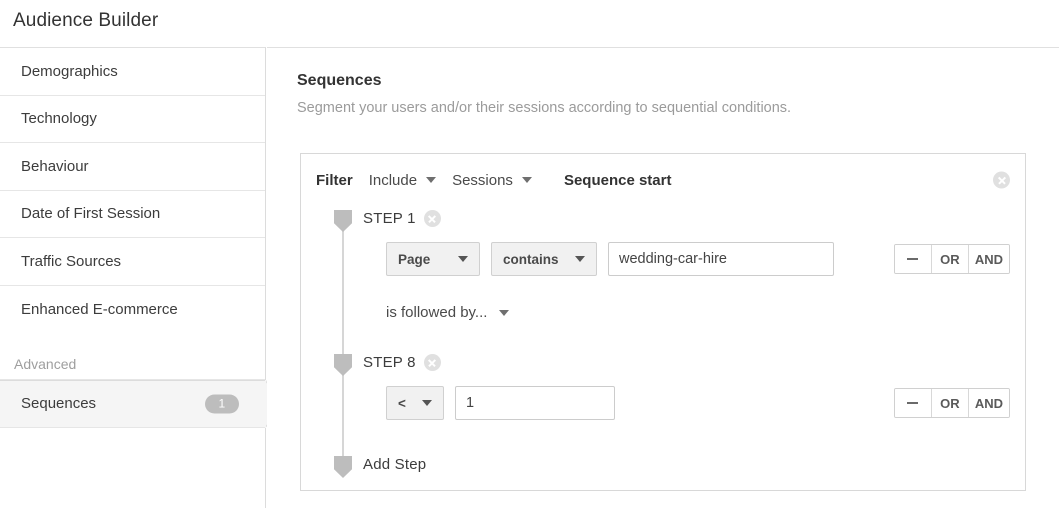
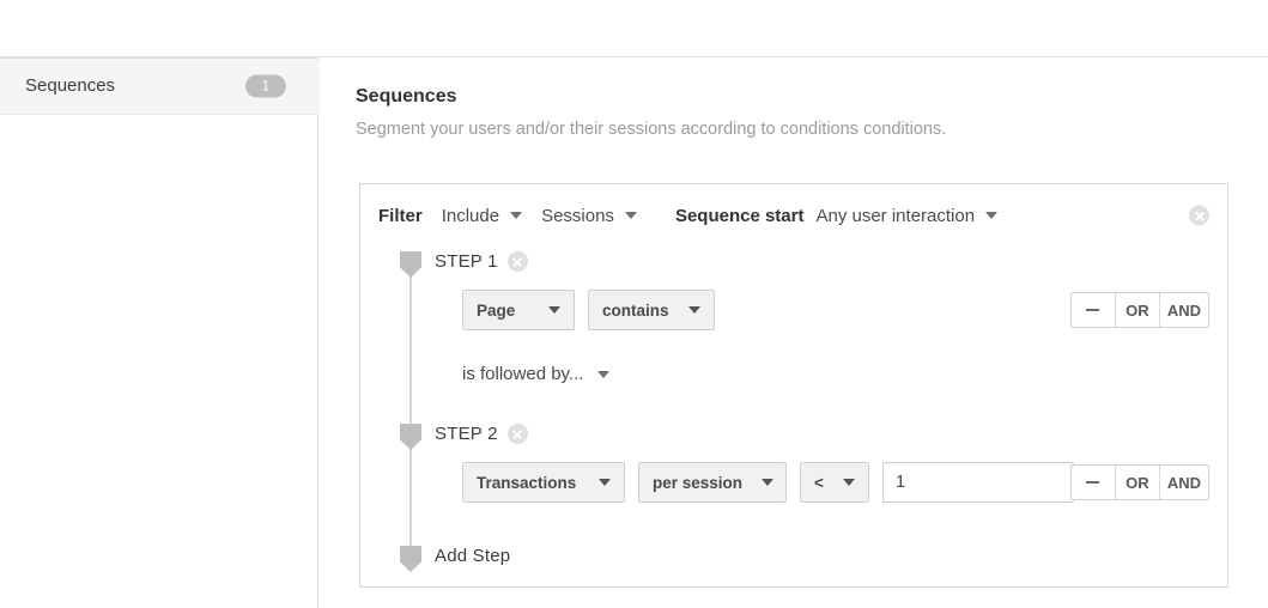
- Audience Builder
- Demographics
- Technology
- Behaviour
- Date of First Session
- Traffic Sources
- Enhanced E-commerce
- Advanced
  Sequences
  1
  Sequences
- Segment your users and/or their sessions according to sequential conditions.
+ Segment your users and/or their sessions according to conditions conditions.
  Filter
  Include
  Sessions
  Sequence start
+ Any user interaction
  STEP 1
  Page
  contains
- wedding-car-hire
  OR
  AND
  is followed by...
- STEP 8
+ STEP 2
+ Transactions
+ per session
  <
  1
  OR
  AND
  Add Step
